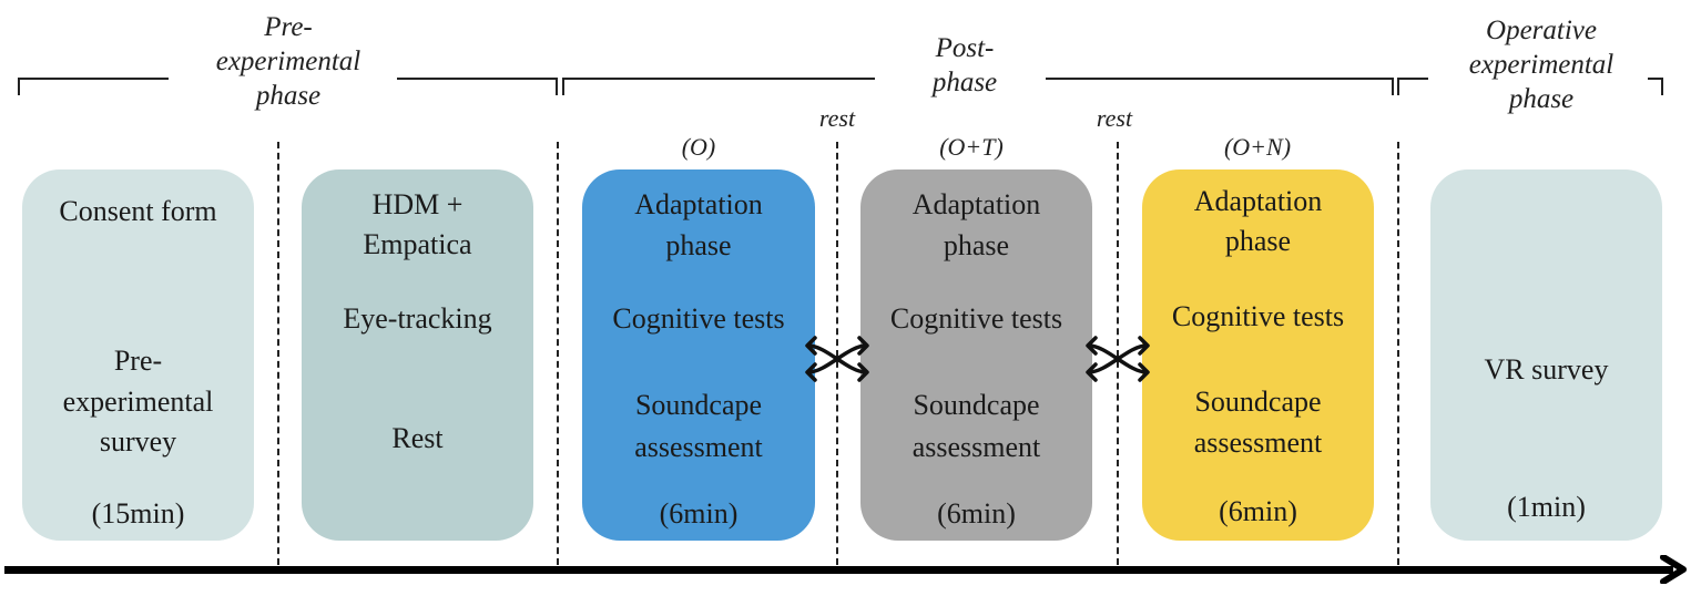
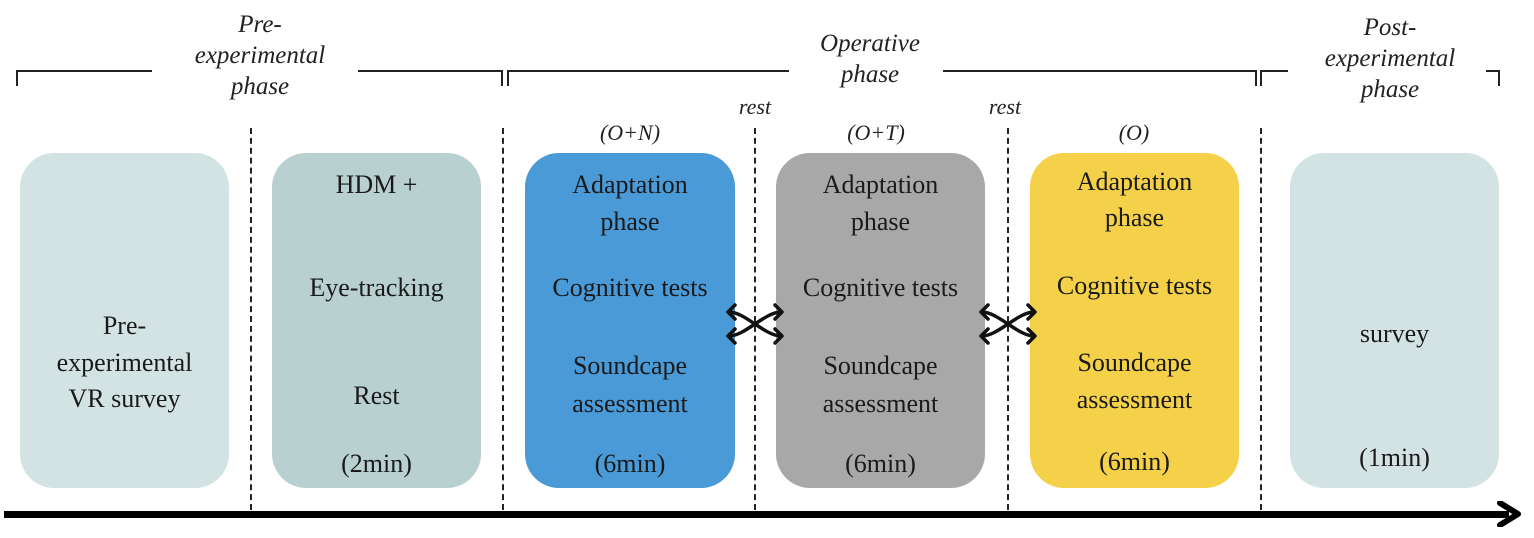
  Pre-
  experimental
  phase
- Post-
+ Operative
  phase
- Operative
+ Post-
  experimental
  phase
  rest
  rest
- (O)
+ (O+N)
  (O+T)
- (O+N)
+ (O)
- Consent form
  Pre-
  experimental
- survey
+ VR survey
- (15min)
  HDM +
- Empatica
  Eye-tracking
  Rest
+ (2min)
  Adaptation
  phase
  Cognitive tests
  Soundcape
  assessment
  (6min)
  Adaptation
  phase
  Cognitive tests
  Soundcape
  assessment
  (6min)
  Adaptation
  phase
  Cognitive tests
  Soundcape
  assessment
  (6min)
- VR survey
+ survey
  (1min)
